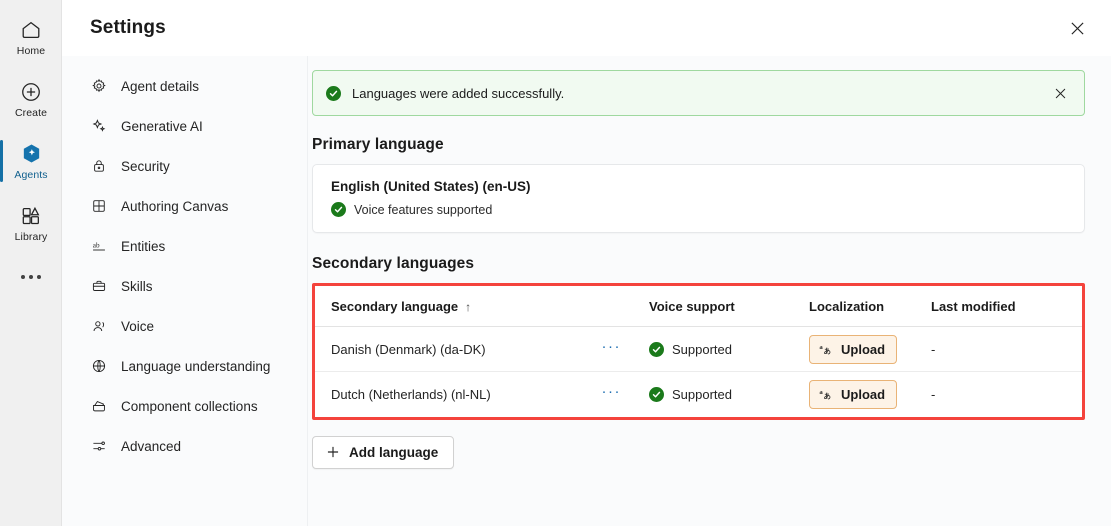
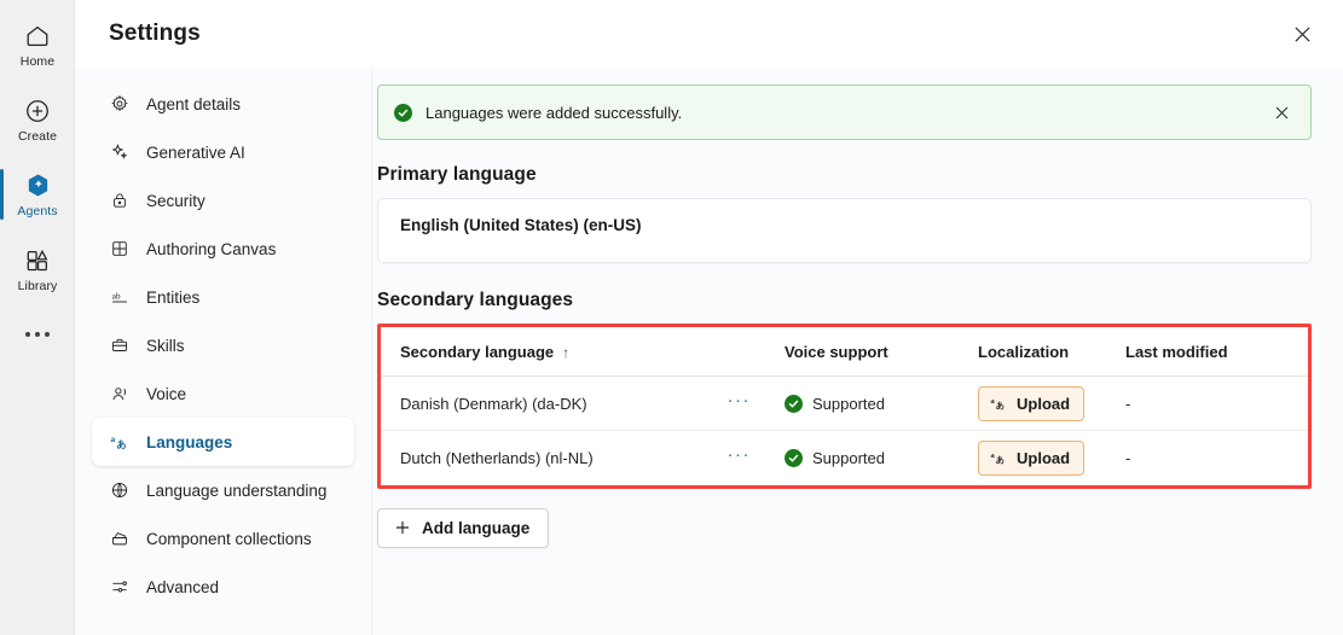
  Home
  Create
  Agents
  Library
  Settings
  Agent details
  Generative AI
  Security
  Authoring Canvas
  ab
  Entities
  Skills
  Voice
+ a
+ あ
+ Languages
  Language understanding
  Component collections
  Advanced
  Languages were added successfully.
  Primary language
  English (United States) (en-US)
- Voice features supported
  Secondary languages
  Secondary language ↑	Voice support	Localization	Last modified
  Danish (Denmark) (da-DK) ···	Supported	あ Upload	-
  Dutch (Netherlands) (nl-NL) ···	Supported	あ Upload	-
  Add language
